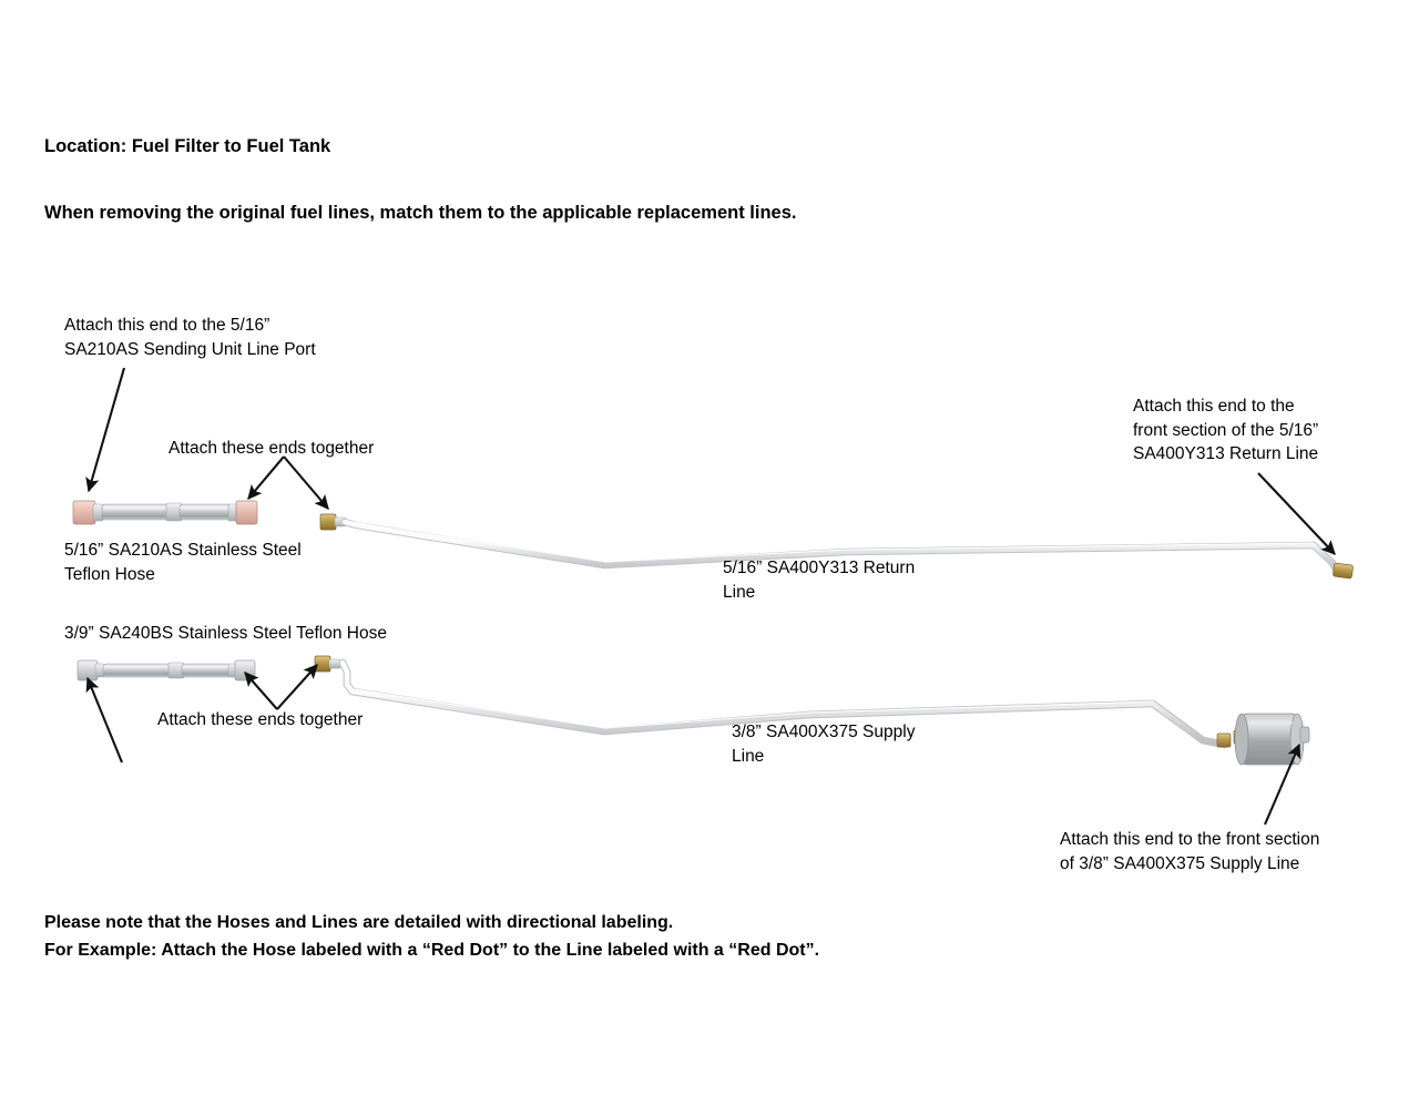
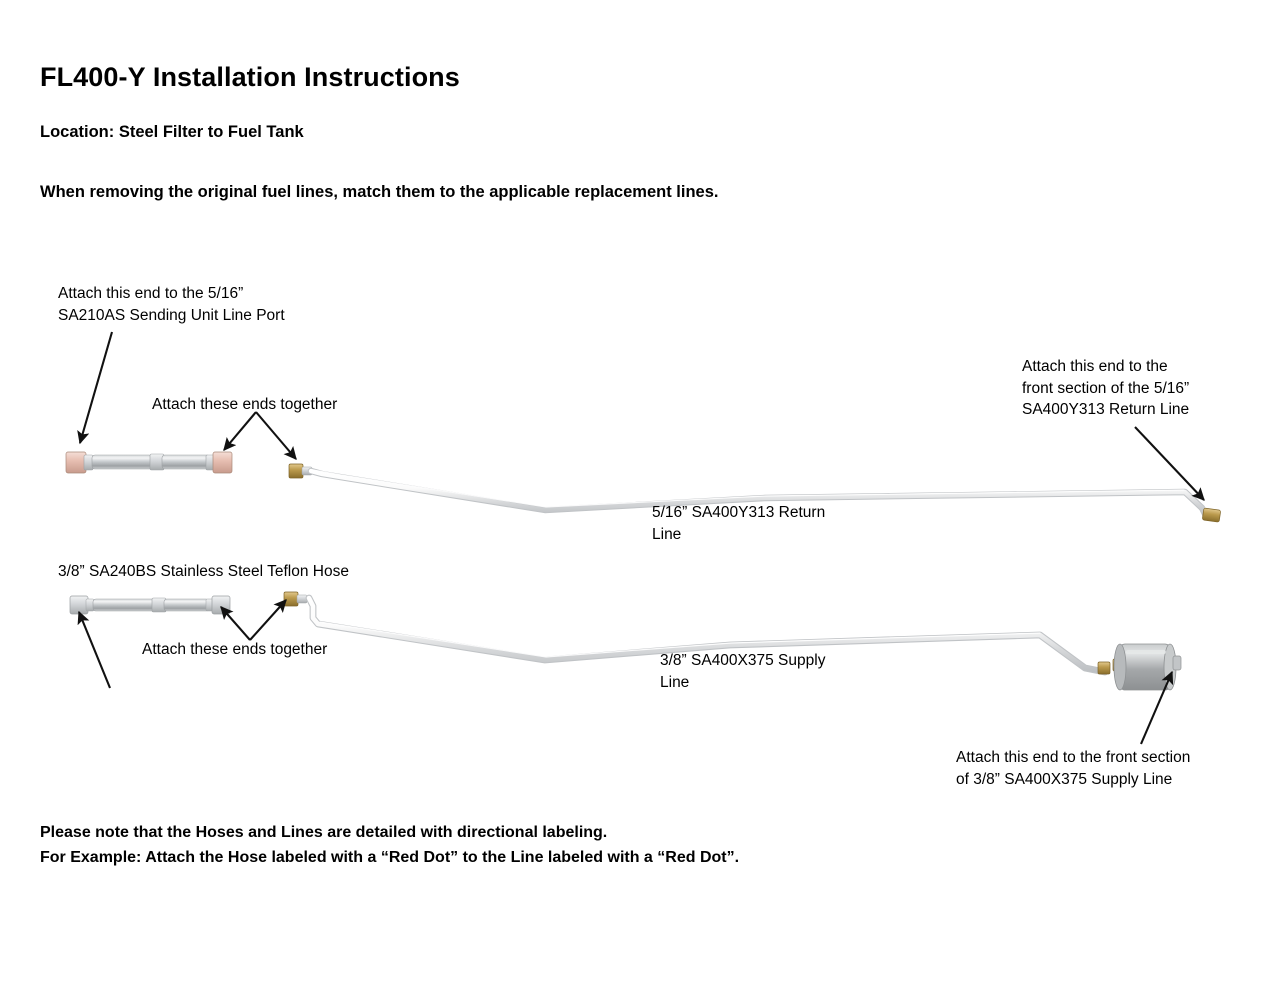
+ FL400-Y Installation Instructions
- Location: Fuel Filter to Fuel Tank
+ Location: Steel Filter to Fuel Tank
  When removing the original fuel lines, match them to the applicable replacement lines.
  Attach this end to the 5/16”
  SA210AS Sending Unit Line Port
  Attach these ends together
  Attach this end to the
  front section of the 5/16”
  SA400Y313 Return Line
- 5/16” SA210AS Stainless Steel
- Teflon Hose
  5/16” SA400Y313 Return
  Line
- 3/9” SA240BS Stainless Steel Teflon Hose
+ 3/8” SA240BS Stainless Steel Teflon Hose
  Attach these ends together
  3/8” SA400X375 Supply
  Line
  Attach this end to the front section
  of 3/8” SA400X375 Supply Line
  Please note that the Hoses and Lines are detailed with directional labeling.
  For Example: Attach the Hose labeled with a “Red Dot” to the Line labeled with a “Red Dot”.
